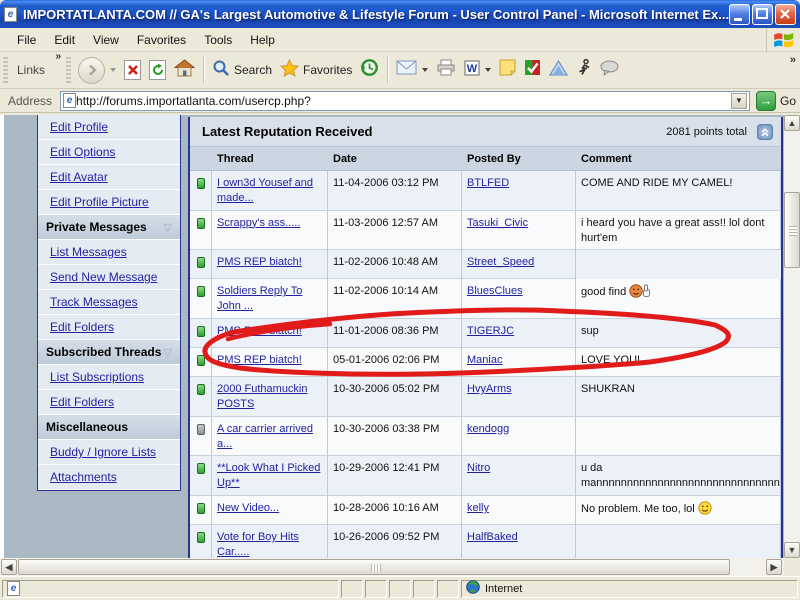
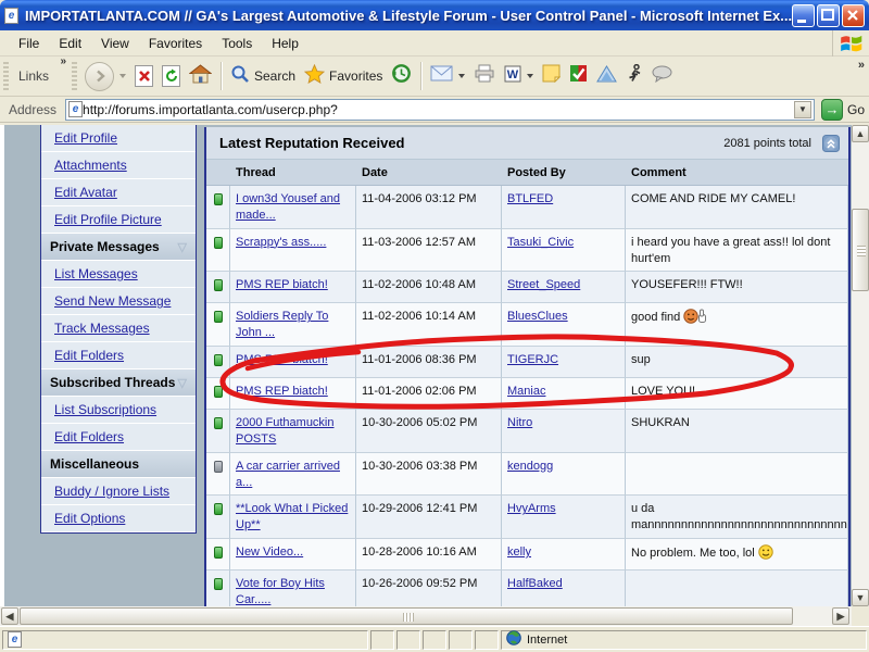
  e
  IMPORTATLANTA.COM // GA's Largest Automotive & Lifestyle Forum - User Control Panel - Microsoft Internet Ex...
  File
  Edit
  View
  Favorites
  Tools
  Help
  Links
  »
  Search
  Favorites
  W
  »
  Address
  e
  http://forums.importatlanta.com/usercp.php?
  ▼
  →
  Go
  Edit Profile
- Edit Options
+ Attachments
  Edit Avatar
  Edit Profile Picture
  Private Messages
  ▽
  List Messages
  Send New Message
  Track Messages
  Edit Folders
  Subscribed Threads
  ▽
  List Subscriptions
  Edit Folders
  Miscellaneous
  Buddy / Ignore Lists
- Attachments
+ Edit Options
  Latest Reputation Received
  2081 points total
  Thread
  Date
  Posted By
  Comment
  I own3d Yousef and made...
  11-04-2006 03:12 PM
  BTLFED
  COME AND RIDE MY CAMEL!
  Scrappy's ass.....
  11-03-2006 12:57 AM
  Tasuki_Civic
  i heard you have a great ass!! lol dont hurt'em
  PMS REP biatch!
  11-02-2006 10:48 AM
  Street_Speed
+ YOUSEFER!!! FTW!!
  Soldiers Reply To John ...
  11-02-2006 10:14 AM
  BluesClues
  good find
  11-01-2006 08:36 PM
  TIGERJC
  sup
  PMS REP biatch!
- 05-01-2006 02:06 PM
+ 11-01-2006 02:06 PM
  Maniac
  LOVE YOU!
  2000 Futhamuckin POSTS
  10-30-2006 05:02 PM
- HvyArms
+ Nitro
  SHUKRAN
  A car carrier arrived a...
  10-30-2006 03:38 PM
  kendogg
  **Look What I Picked Up**
  10-29-2006 12:41 PM
- Nitro
+ HvyArms
  u da mannnnnnnnnnnnnnnnnnnnnnnnnnnnnn
  New Video...
  10-28-2006 10:16 AM
  kelly
  No problem. Me too, lol
  Vote for Boy Hits Car.....
  10-26-2006 09:52 PM
  HalfBaked
  ▲
  ▼
  ◀
  ▶
  e
  Internet
